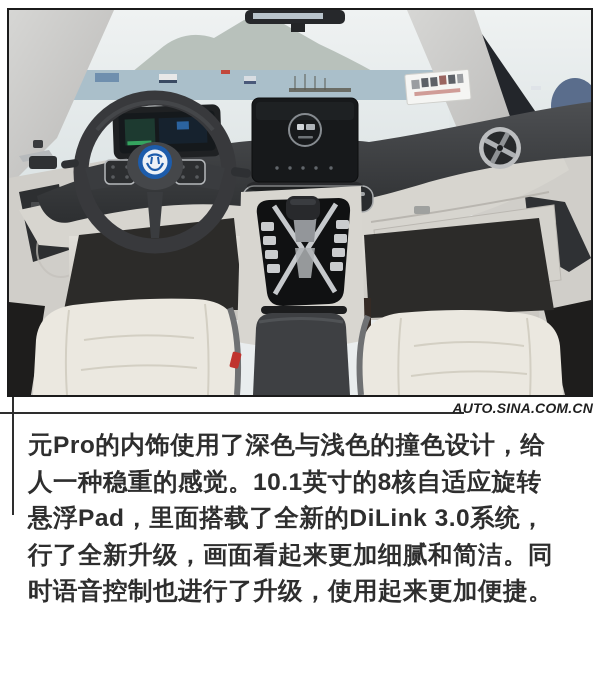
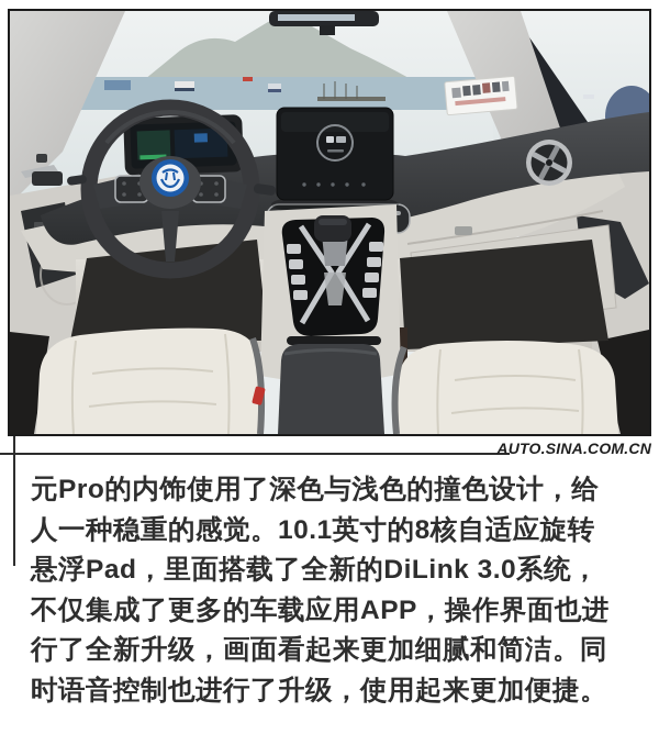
  AUTO.SINA.COM.CN
  元Pro的内饰使用了深色与浅色的撞色设计，给
  人一种稳重的感觉。10.1英寸的8核自适应旋转
  悬浮Pad，里面搭载了全新的DiLink 3.0系统，
+ 不仅集成了更多的车载应用APP，操作界面也进
  行了全新升级，画面看起来更加细腻和简洁。同
  时语音控制也进行了升级，使用起来更加便捷。
